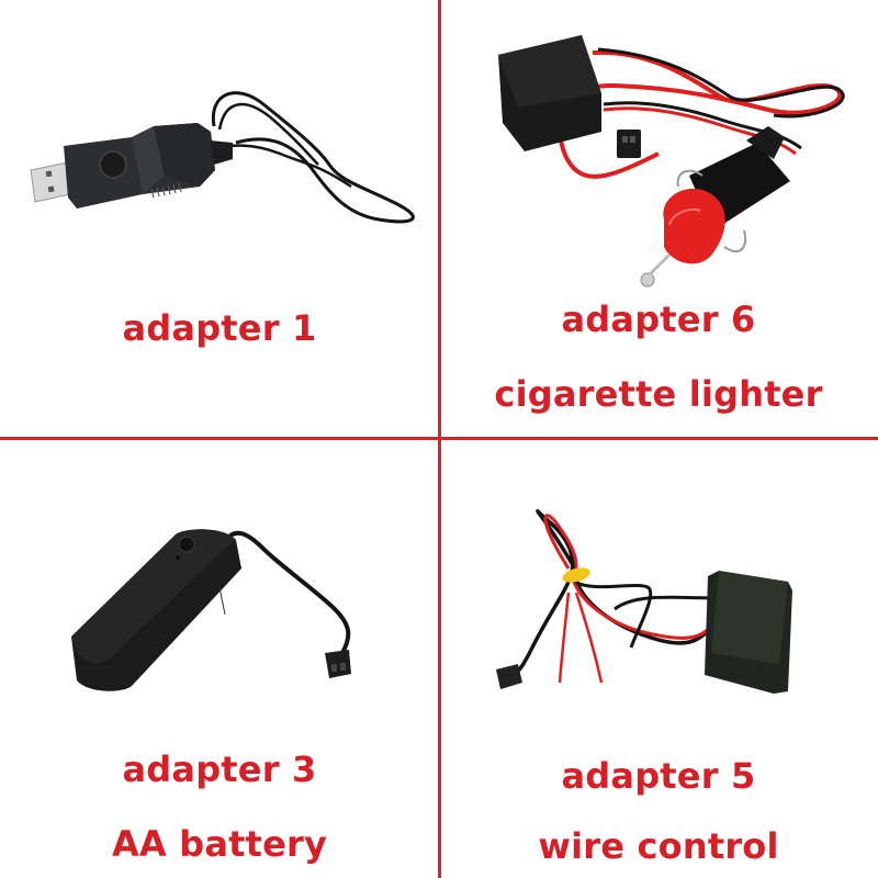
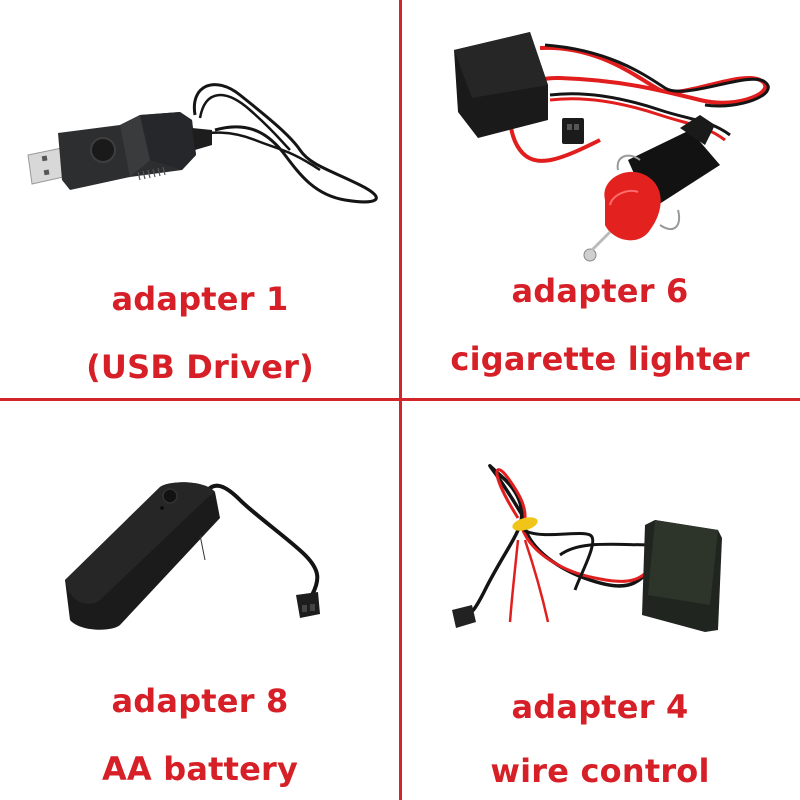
  adapter 1
+ (USB Driver)
  adapter 6
  cigarette lighter
- adapter 3
+ adapter 8
  AA battery
- adapter 5
+ adapter 4
  wire control
